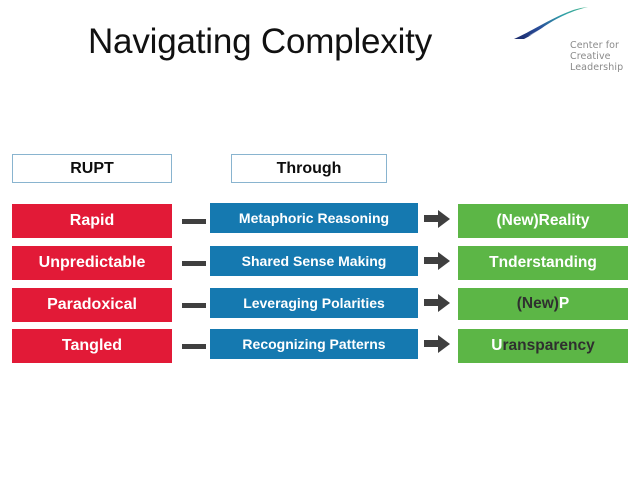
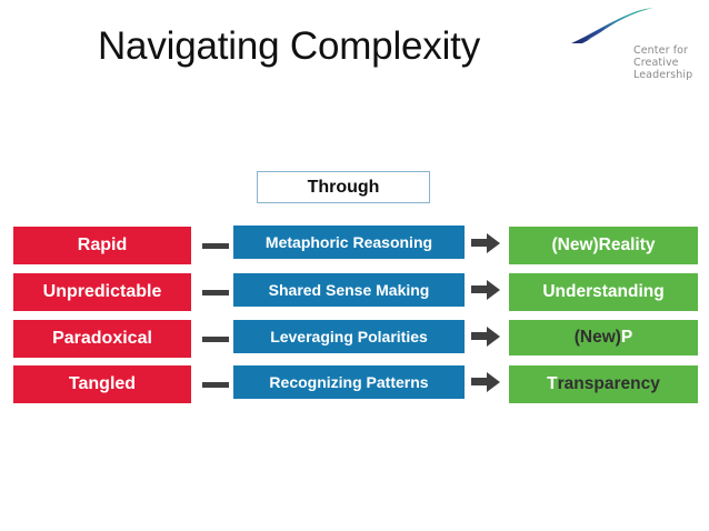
  Navigating Complexity
  Center for
  Creative
  Leadership
- RUPT
  Through
  Rapid
  Metaphoric Reasoning
  (New)
  R
  eality
  Unpredictable
  Shared Sense Making
- T
+ U
  nderstanding
  Paradoxical
  Leveraging Polarities
  (New)
  P
  Tangled
  Recognizing Patterns
- U
+ T
  ransparency
